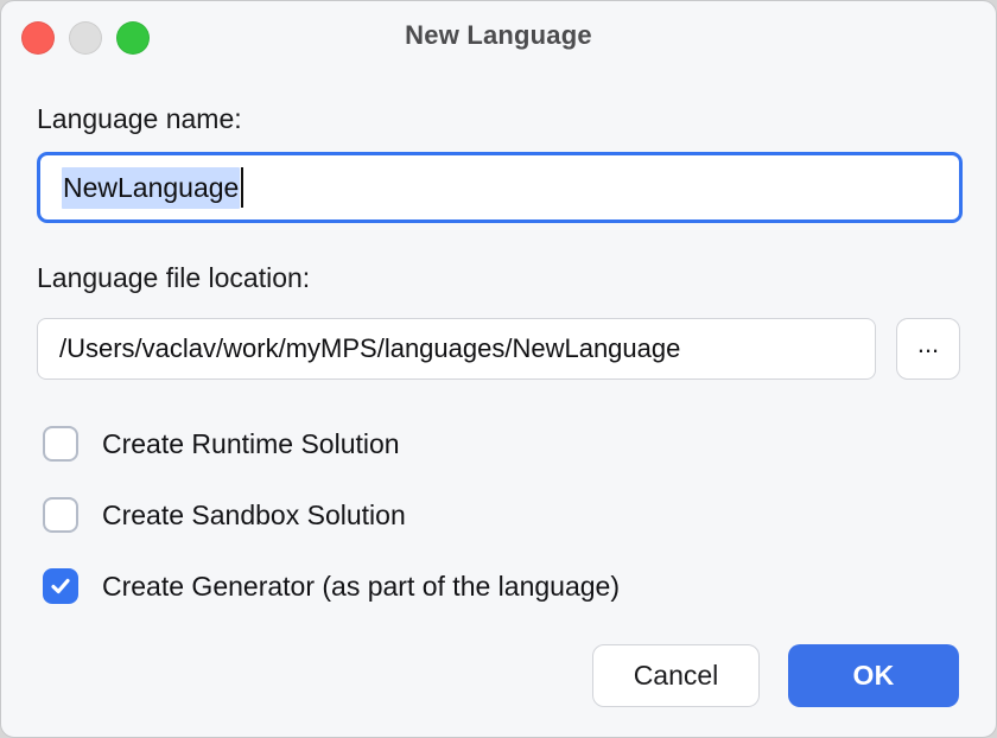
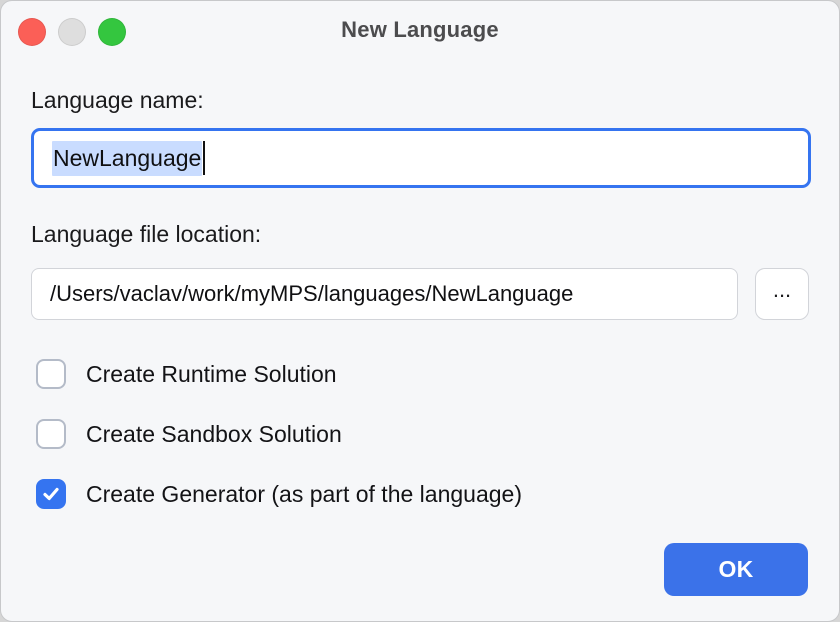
  New Language
  Language name:
  NewLanguage
  Language file location:
  /Users/vaclav/work/myMPS/languages/NewLanguage
  ...
  Create Runtime Solution
  Create Sandbox Solution
  Create Generator (as part of the language)
- Cancel
  OK
